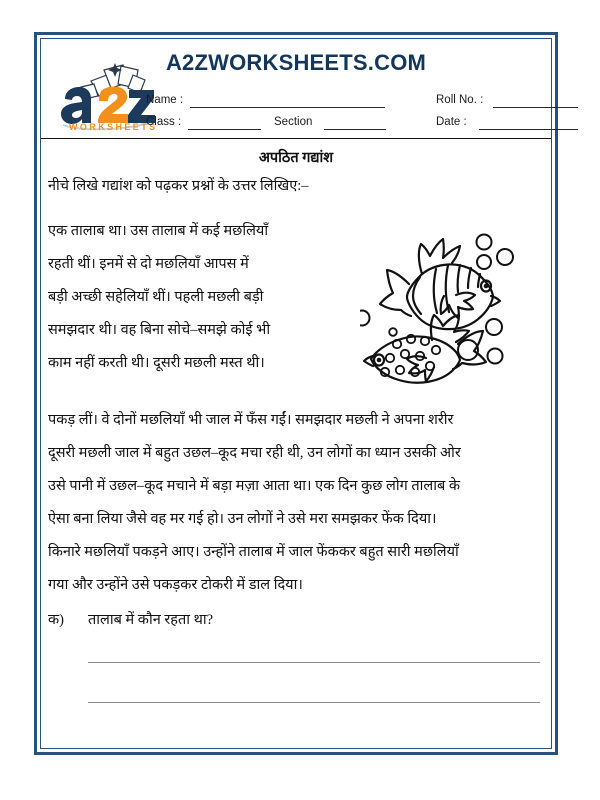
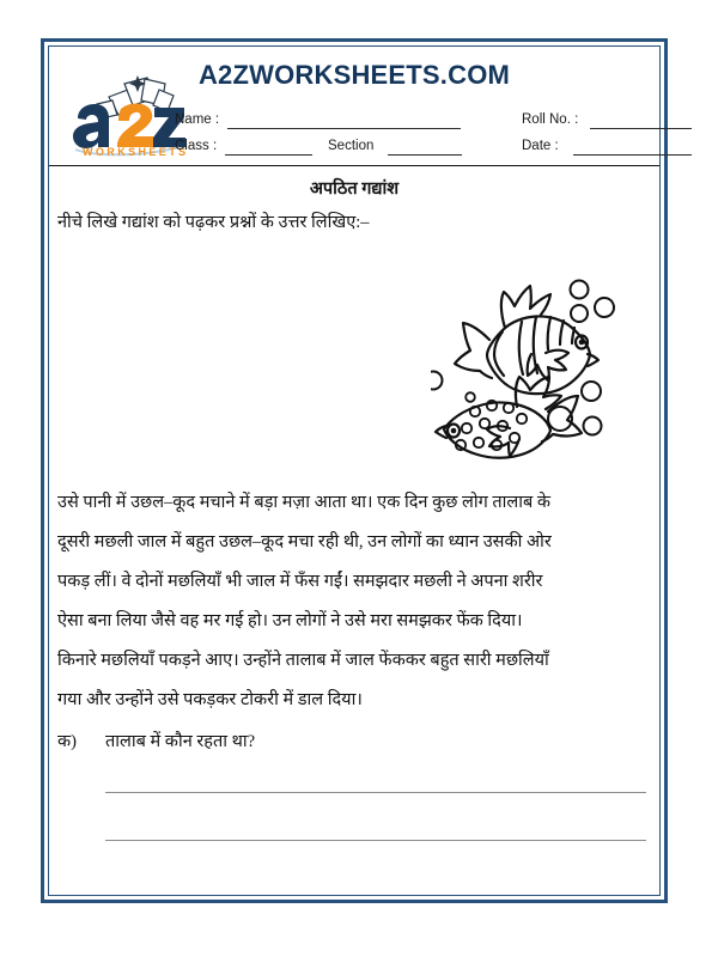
  WORKSHEETS
  A2ZWORKSHEETS.COM
  Name :
  Roll No. :
  Class :
  Section
  Date :
  अपठित गद्यांश
  नीचे लिखे गद्यांश को पढ़कर प्रश्नों के उत्तर लिखिए:–
- एक तालाब था। उस तालाब में कई मछलियाँ
- रहती थीं। इनमें से दो मछलियाँ आपस में
- बड़ी अच्छी सहेलियाँ थीं। पहली मछली बड़ी
- समझदार थी। वह बिना सोचे–समझे कोई भी
- काम नहीं करती थी। दूसरी मछली मस्त थी।
- पकड़ लीं। वे दोनों मछलियाँ भी जाल में फँस गईं। समझदार मछली ने अपना शरीर
+ उसे पानी में उछल–कूद मचाने में बड़ा मज़ा आता था। एक दिन कुछ लोग तालाब के
  दूसरी मछली जाल में बहुत उछल–कूद मचा रही थी, उन लोगों का ध्यान उसकी ओर
- उसे पानी में उछल–कूद मचाने में बड़ा मज़ा आता था। एक दिन कुछ लोग तालाब के
+ पकड़ लीं। वे दोनों मछलियाँ भी जाल में फँस गईं। समझदार मछली ने अपना शरीर
  ऐसा बना लिया जैसे वह मर गई हो। उन लोगों ने उसे मरा समझकर फेंक दिया।
  किनारे मछलियाँ पकड़ने आए। उन्होंने तालाब में जाल फेंककर बहुत सारी मछलियाँ
  गया और उन्होंने उसे पकड़कर टोकरी में डाल दिया।
  क) तालाब में कौन रहता था?
